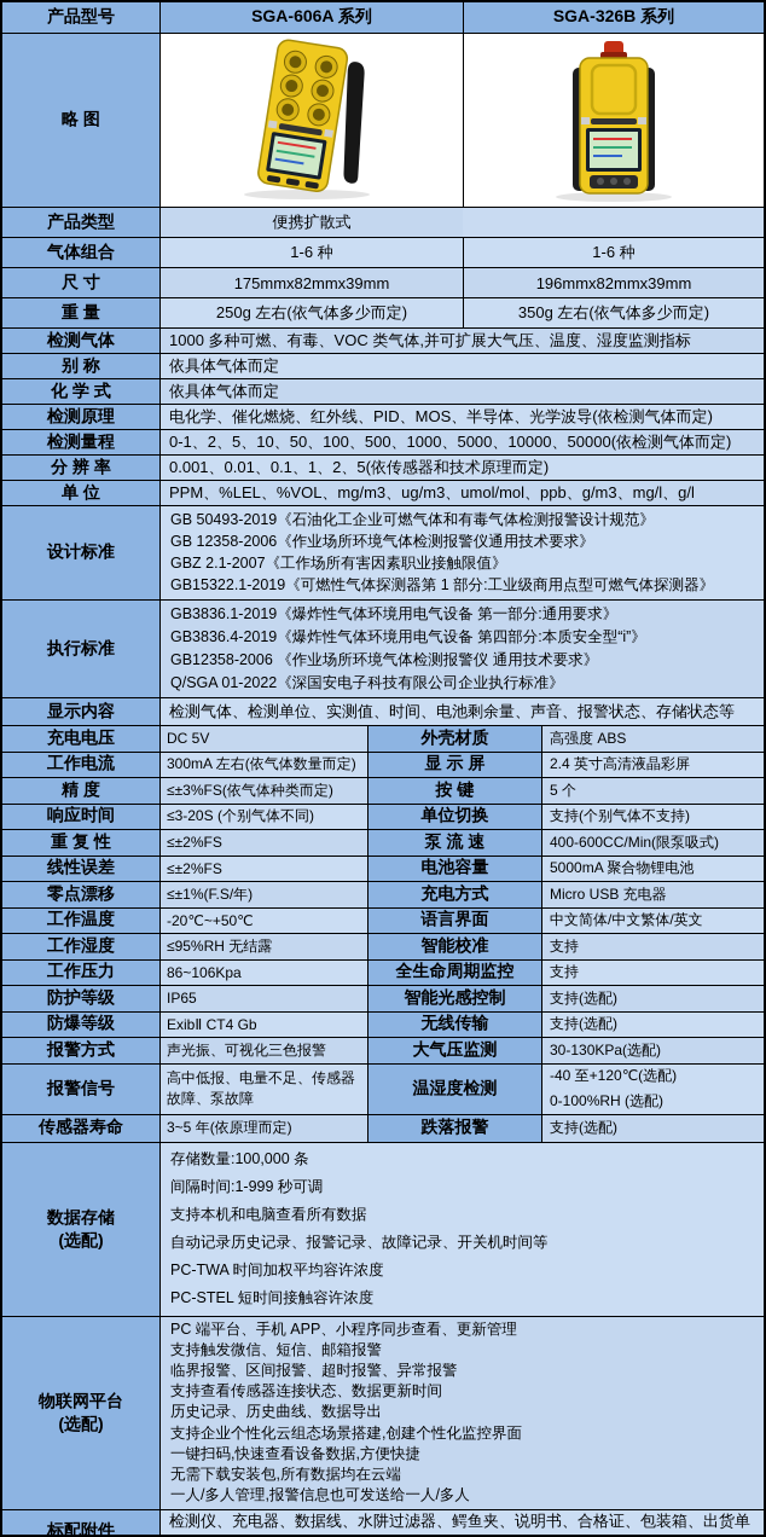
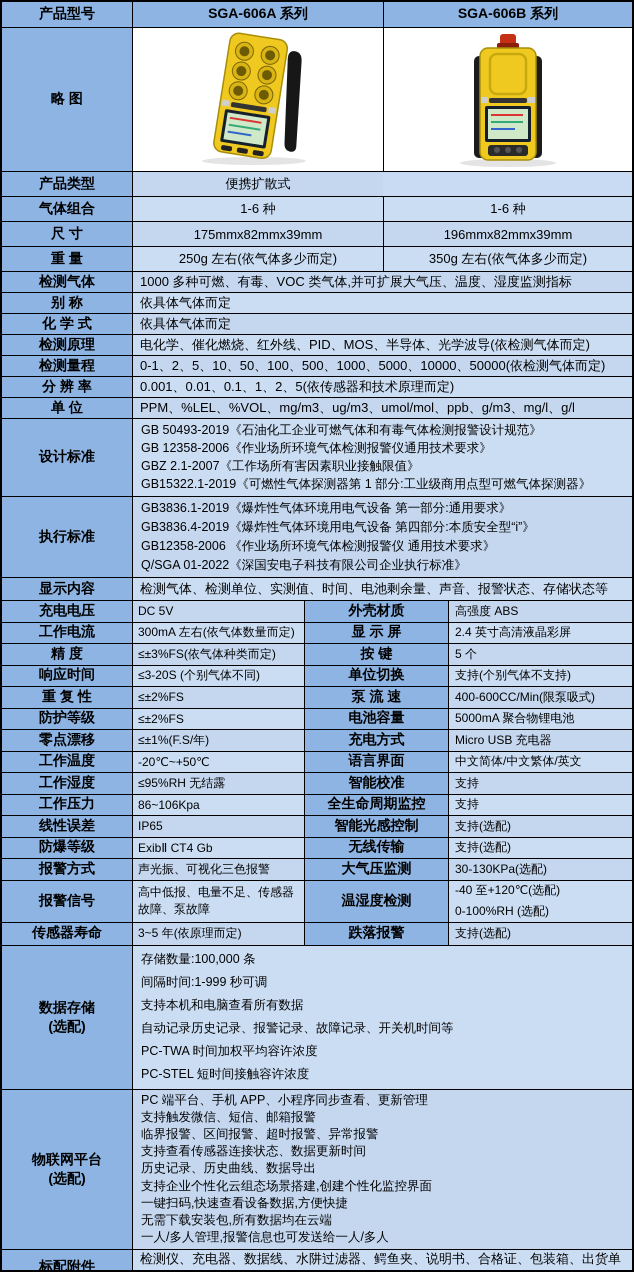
  产品型号
  SGA-606A 系列
- SGA-326B 系列
+ SGA-606B 系列
  略 图
  产品类型
  便携扩散式
  气体组合
  1-6 种
  1-6 种
  尺 寸
  175mmx82mmx39mm
  196mmx82mmx39mm
  重 量
  250g 左右(依气体多少而定)
  350g 左右(依气体多少而定)
  检测气体
  1000 多种可燃、有毒、VOC 类气体,并可扩展大气压、温度、湿度监测指标
  别 称
  依具体气体而定
  化 学 式
  依具体气体而定
  检测原理
  电化学、催化燃烧、红外线、PID、MOS、半导体、光学波导(依检测气体而定)
  检测量程
  0-1、2、5、10、50、100、500、1000、5000、10000、50000(依检测气体而定)
  分 辨 率
  0.001、0.01、0.1、1、2、5(依传感器和技术原理而定)
  单 位
  PPM、%LEL、%VOL、mg/m3、ug/m3、umol/mol、ppb、g/m3、mg/l、g/l
  设计标准
  GB 50493-2019《石油化工企业可燃气体和有毒气体检测报警设计规范》
  GB 12358-2006《作业场所环境气体检测报警仪通用技术要求》
  GBZ 2.1-2007《工作场所有害因素职业接触限值》
  GB15322.1-2019《可燃性气体探测器第 1 部分:工业级商用点型可燃气体探测器》
  执行标准
  GB3836.1-2019《爆炸性气体环境用电气设备 第一部分:通用要求》
  GB3836.4-2019《爆炸性气体环境用电气设备 第四部分:本质安全型“i”》
  GB12358-2006 《作业场所环境气体检测报警仪 通用技术要求》
  Q/SGA 01-2022《深国安电子科技有限公司企业执行标准》
  显示内容
  检测气体、检测单位、实测值、时间、电池剩余量、声音、报警状态、存储状态等
  充电电压
  DC 5V
  外壳材质
  高强度 ABS
  工作电流
  300mA 左右(依气体数量而定)
  显 示 屏
  2.4 英寸高清液晶彩屏
  精 度
  ≤±3%FS(依气体种类而定)
  按 键
  5 个
  响应时间
  ≤3-20S (个别气体不同)
  单位切换
  支持(个别气体不支持)
  重 复 性
  ≤±2%FS
  泵 流 速
  400-600CC/Min(限泵吸式)
- 线性误差
+ 防护等级
  ≤±2%FS
  电池容量
  5000mA 聚合物锂电池
  零点漂移
  ≤±1%(F.S/年)
  充电方式
  Micro USB 充电器
  工作温度
  -20℃~+50℃
  语言界面
  中文简体/中文繁体/英文
  工作湿度
  ≤95%RH 无结露
  智能校准
  支持
  工作压力
  86~106Kpa
  全生命周期监控
  支持
- 防护等级
+ 线性误差
  IP65
  智能光感控制
  支持(选配)
  防爆等级
  ExibⅡ CT4 Gb
  无线传输
  支持(选配)
  报警方式
  声光振、可视化三色报警
  大气压监测
  30-130KPa(选配)
  报警信号
  高中低报、电量不足、传感器故障、泵故障
  温湿度检测
  -40 至+120℃(选配)
  0-100%RH (选配)
  传感器寿命
  3~5 年(依原理而定)
  跌落报警
  支持(选配)
  数据存储
  (选配)
  存储数量:100,000 条
  间隔时间:1-999 秒可调
  支持本机和电脑查看所有数据
  自动记录历史记录、报警记录、故障记录、开关机时间等
  PC-TWA 时间加权平均容许浓度
  PC-STEL 短时间接触容许浓度
  物联网平台
  (选配)
  PC 端平台、手机 APP、小程序同步查看、更新管理
  支持触发微信、短信、邮箱报警
  临界报警、区间报警、超时报警、异常报警
  支持查看传感器连接状态、数据更新时间
  历史记录、历史曲线、数据导出
  支持企业个性化云组态场景搭建,创建个性化监控界面
  一键扫码,快速查看设备数据,方便快捷
  无需下载安装包,所有数据均在云端
  一人/多人管理,报警信息也可发送给一人/多人
  标配附件
  检测仪、充电器、数据线、水阱过滤器、鳄鱼夹、说明书、合格证、包装箱、出货单
